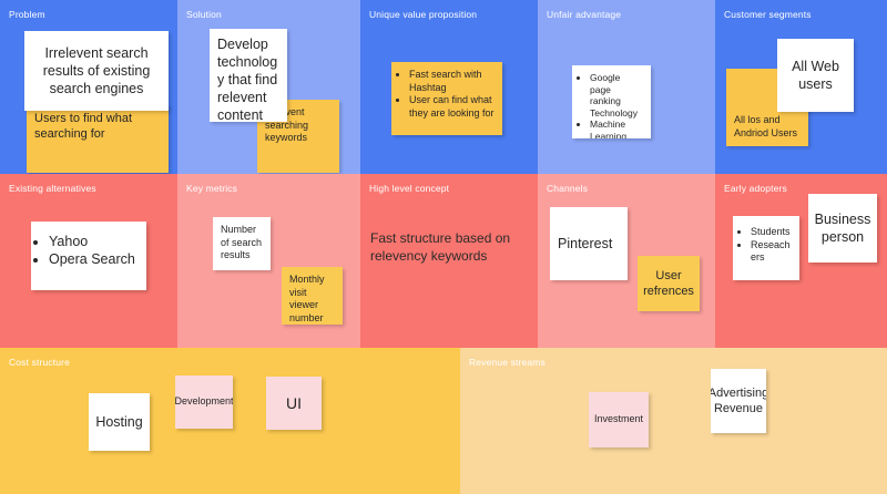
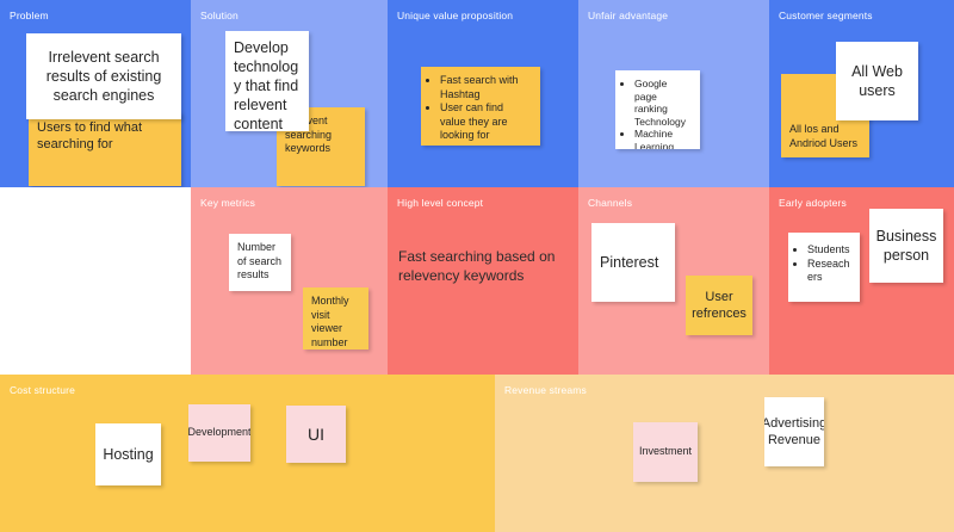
  Problem
  Users to find what searching for
  Irrelevent search results of existing search engines
  Solution
  vent searching keywords
  Develop technology that find relevent content
  Unique value proposition
  Fast search with Hashtag
- User can find what they are looking for
+ User can find value they are looking for
  Unfair advantage
  Google page ranking Technology
  Machine Learning
  Customer segments
  All los and Andriod Users
  All Web users
- Existing alternatives
- Yahoo
- Opera Search
  Key metrics
  Monthly visit viewer number
  Number of search results
  High level concept
- Fast structure based on relevency keywords
+ Fast searching based on relevency keywords
  Channels
  User refrences
  Pinterest
  Early adopters
  Business person
  Students
  Reseachers
  Cost structure
  Development
  UI
  Hosting
  Revenue streams
  Investment
  Advertising Revenue
